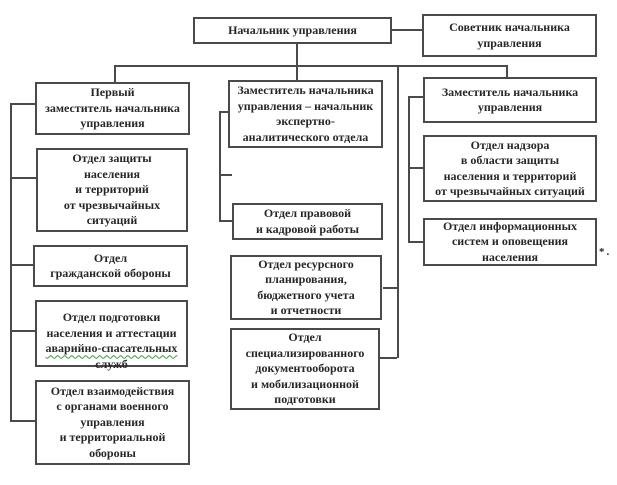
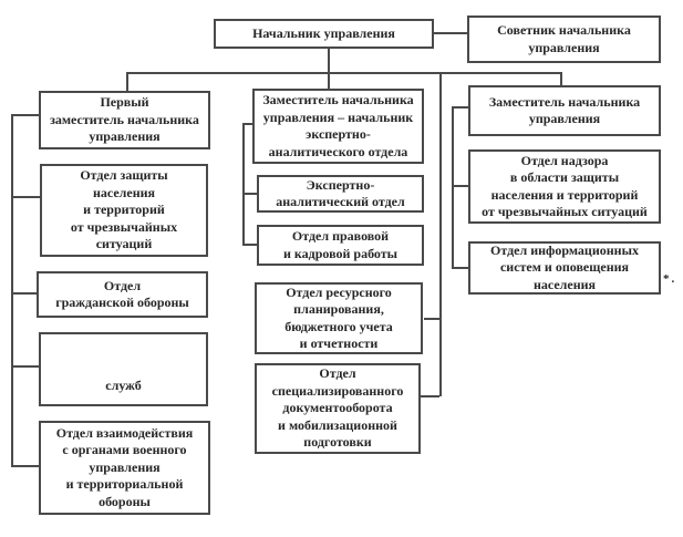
  Начальник управления
  Советник начальника
  управления
  Первый
  заместитель начальника
  управления
  Отдел защиты
  населения
  и территорий
  от чрезвычайных
  ситуаций
  Отдел
  гражданской обороны
- Отдел подготовки
- населения и аттестации
- аварийно-спасательных
  служб
  Отдел взаимодействия
  с органами военного
  управления
  и территориальной
  обороны
  Заместитель начальника
  управления – начальник
  экспертно-
  аналитического отдела
+ Экспертно-
+ аналитический отдел
  Отдел правовой
  и кадровой работы
  Отдел ресурсного
  планирования,
  бюджетного учета
  и отчетности
  Отдел
  специализированного
  документооборота
  и мобилизационной
  подготовки
  Заместитель начальника
  управления
  Отдел надзора
  в области защиты
  населения и территорий
  от чрезвычайных ситуаций
  Отдел информационных
  систем и оповещения
  населения
  *.
